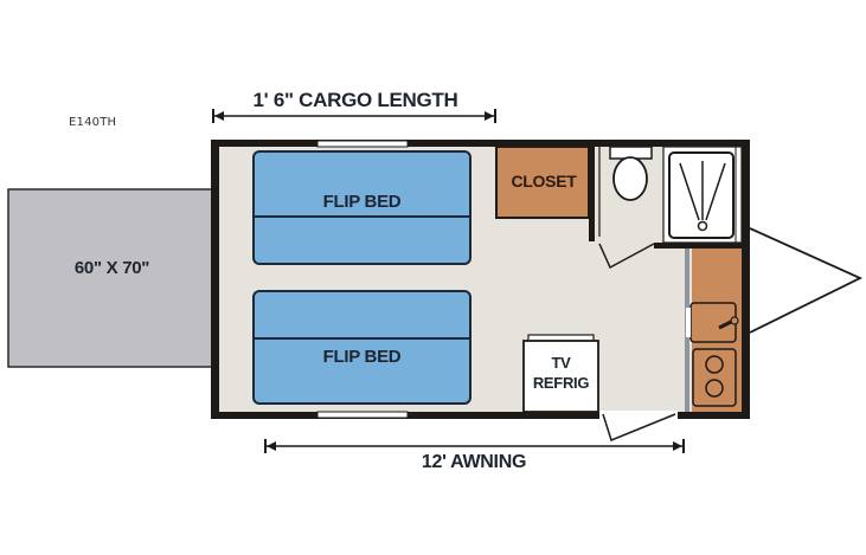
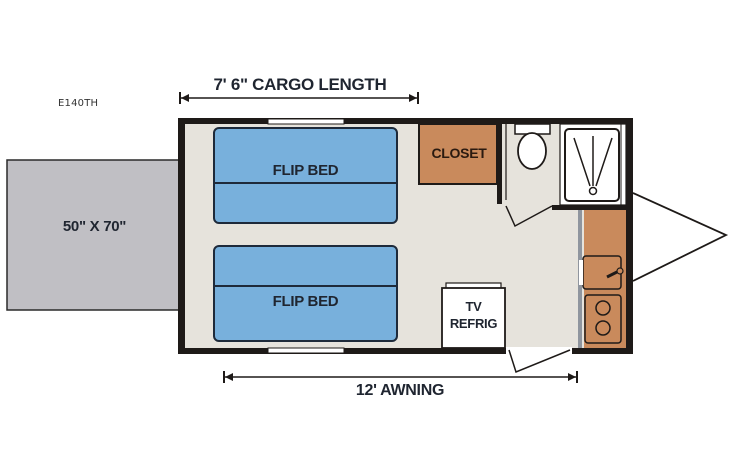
  E140TH
- 1' 6" CARGO LENGTH
+ 7' 6" CARGO LENGTH
- 60" X 70"
+ 50" X 70"
  FLIP BED
  FLIP BED
  CLOSET
  TV
  REFRIG
  12' AWNING
